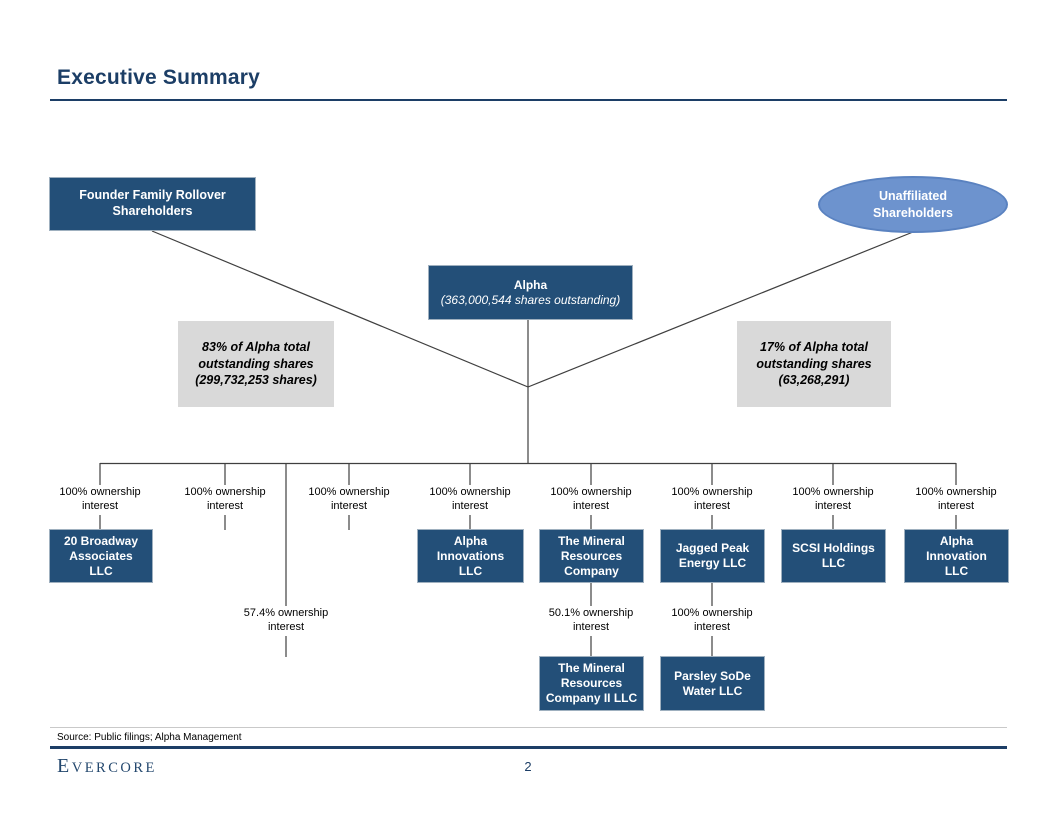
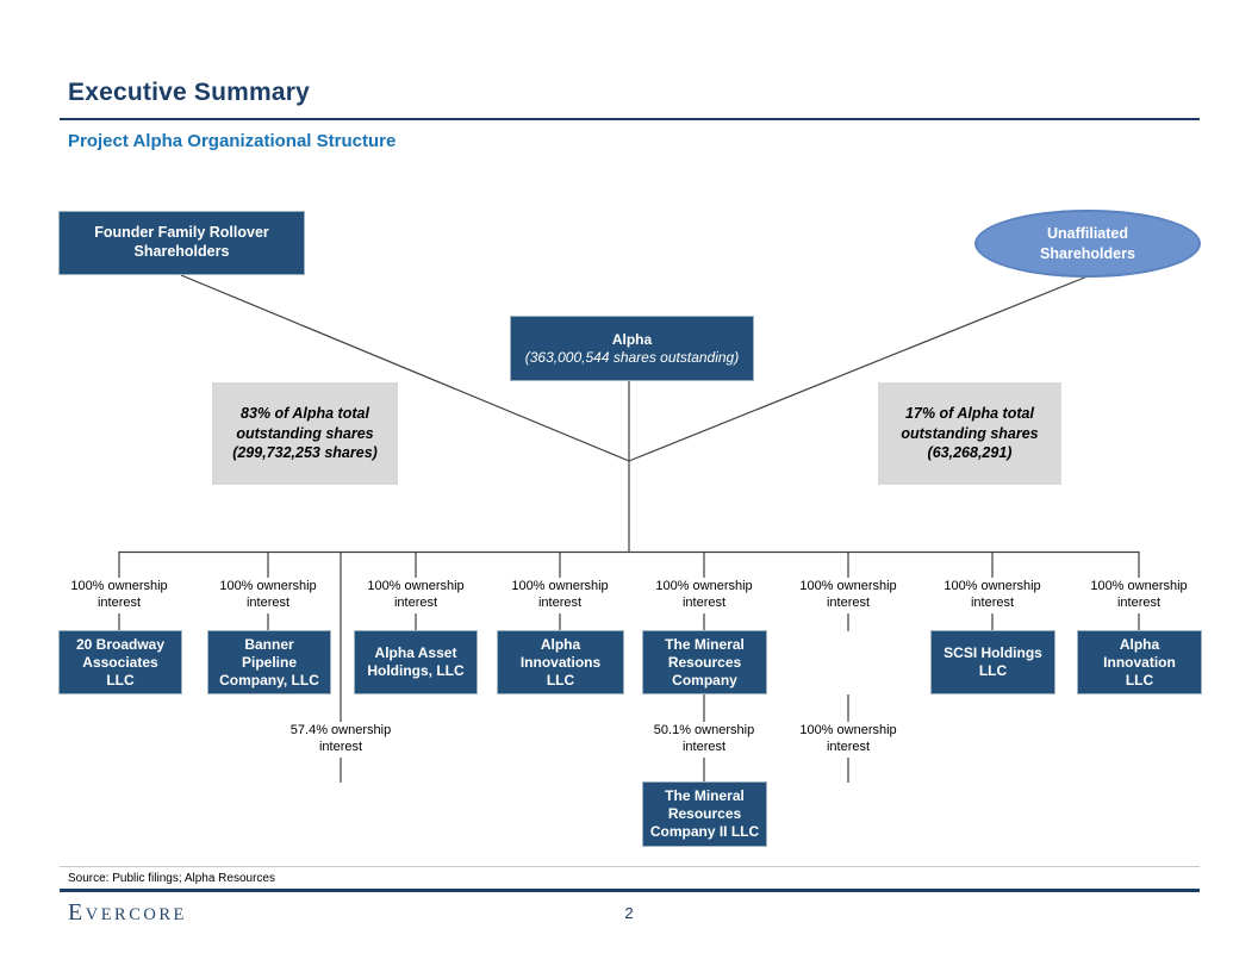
  Executive Summary
+ Project Alpha Organizational Structure
  Founder Family Rollover
  Shareholders
  Unaffiliated
  Shareholders
  Alpha
  (363,000,544 shares outstanding)
  83% of Alpha total
  outstanding shares
  (299,732,253 shares)
  17% of Alpha total
  outstanding shares
  (63,268,291)
  100% ownership
  interest
  100% ownership
  interest
  100% ownership
  interest
  100% ownership
  interest
  100% ownership
  interest
  100% ownership
  interest
  100% ownership
  interest
  100% ownership
  interest
  20 Broadway
  Associates
  LLC
+ Banner
+ Pipeline
+ Company, LLC
+ Alpha Asset
+ Holdings, LLC
  Alpha
  Innovations
  LLC
  The Mineral
  Resources
  Company
- Jagged Peak
- Energy LLC
  SCSI Holdings
  LLC
  Alpha
  Innovation
  LLC
  57.4% ownership
  interest
  50.1% ownership
  interest
  100% ownership
  interest
  The Mineral
  Resources
  Company II LLC
- Parsley SoDe
- Water LLC
- Source: Public filings; Alpha Management
+ Source: Public filings; Alpha Resources
  EVERCORE
  2
